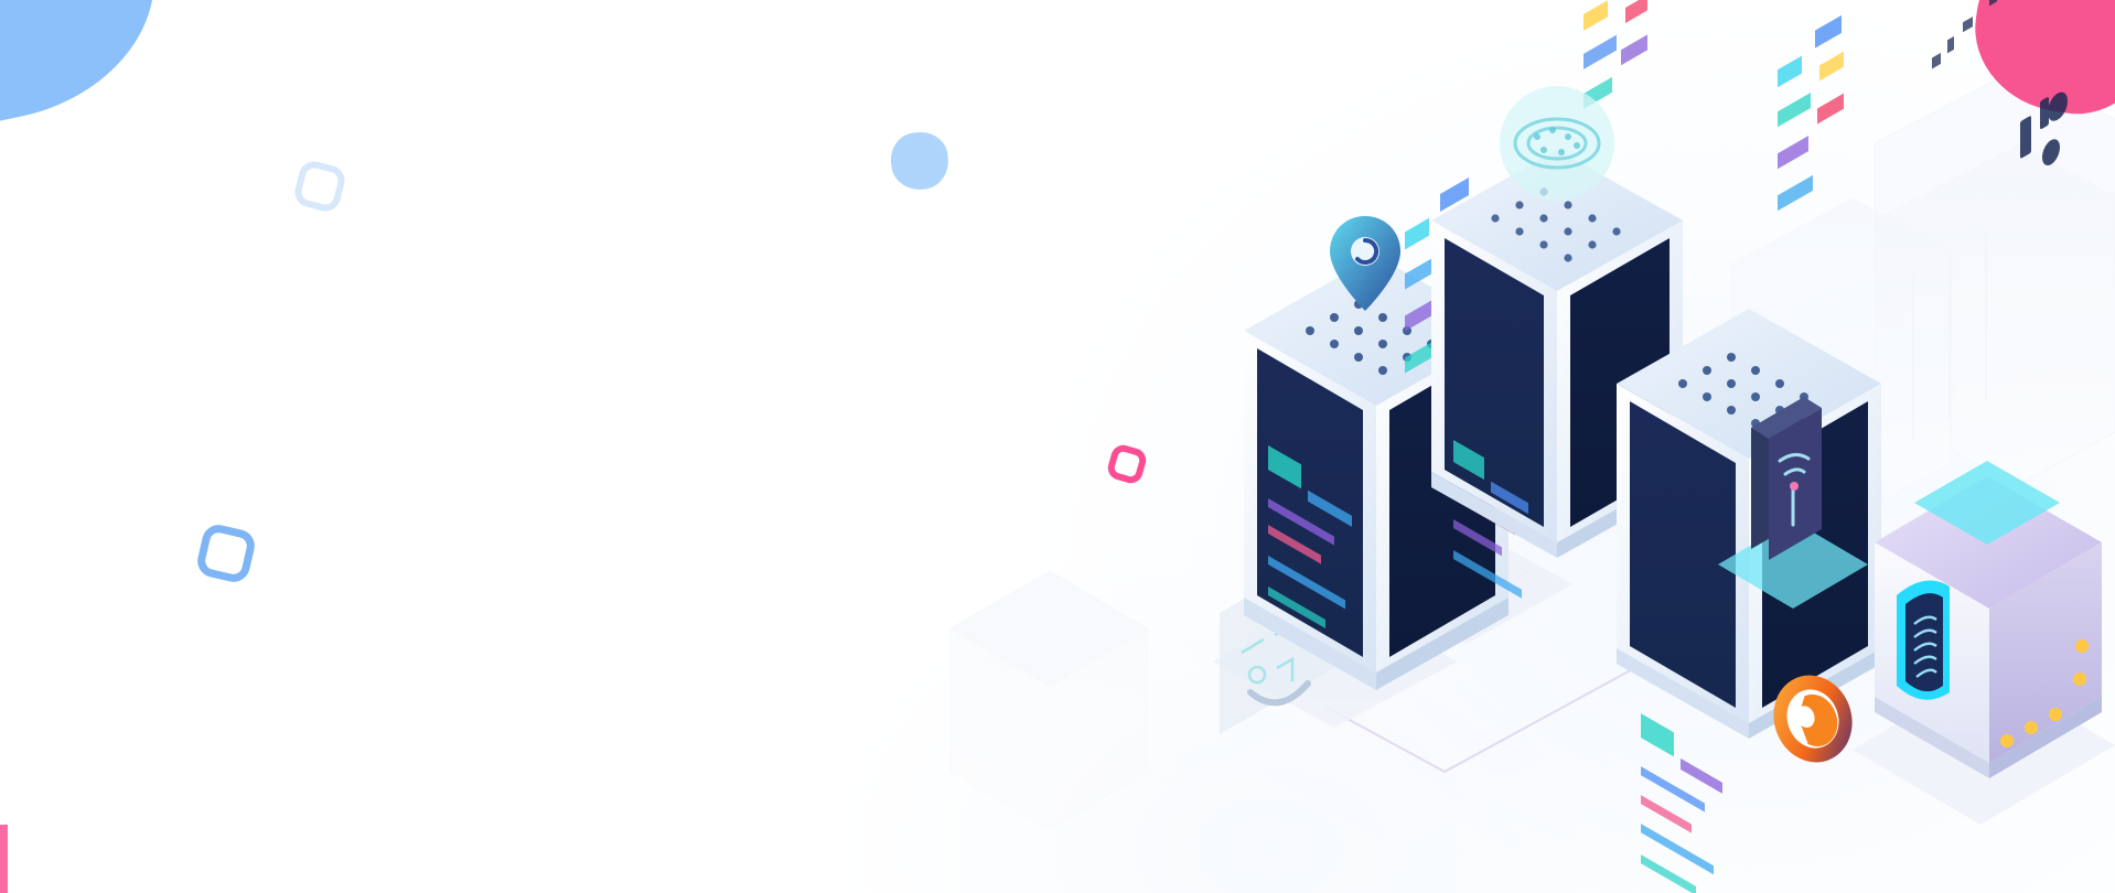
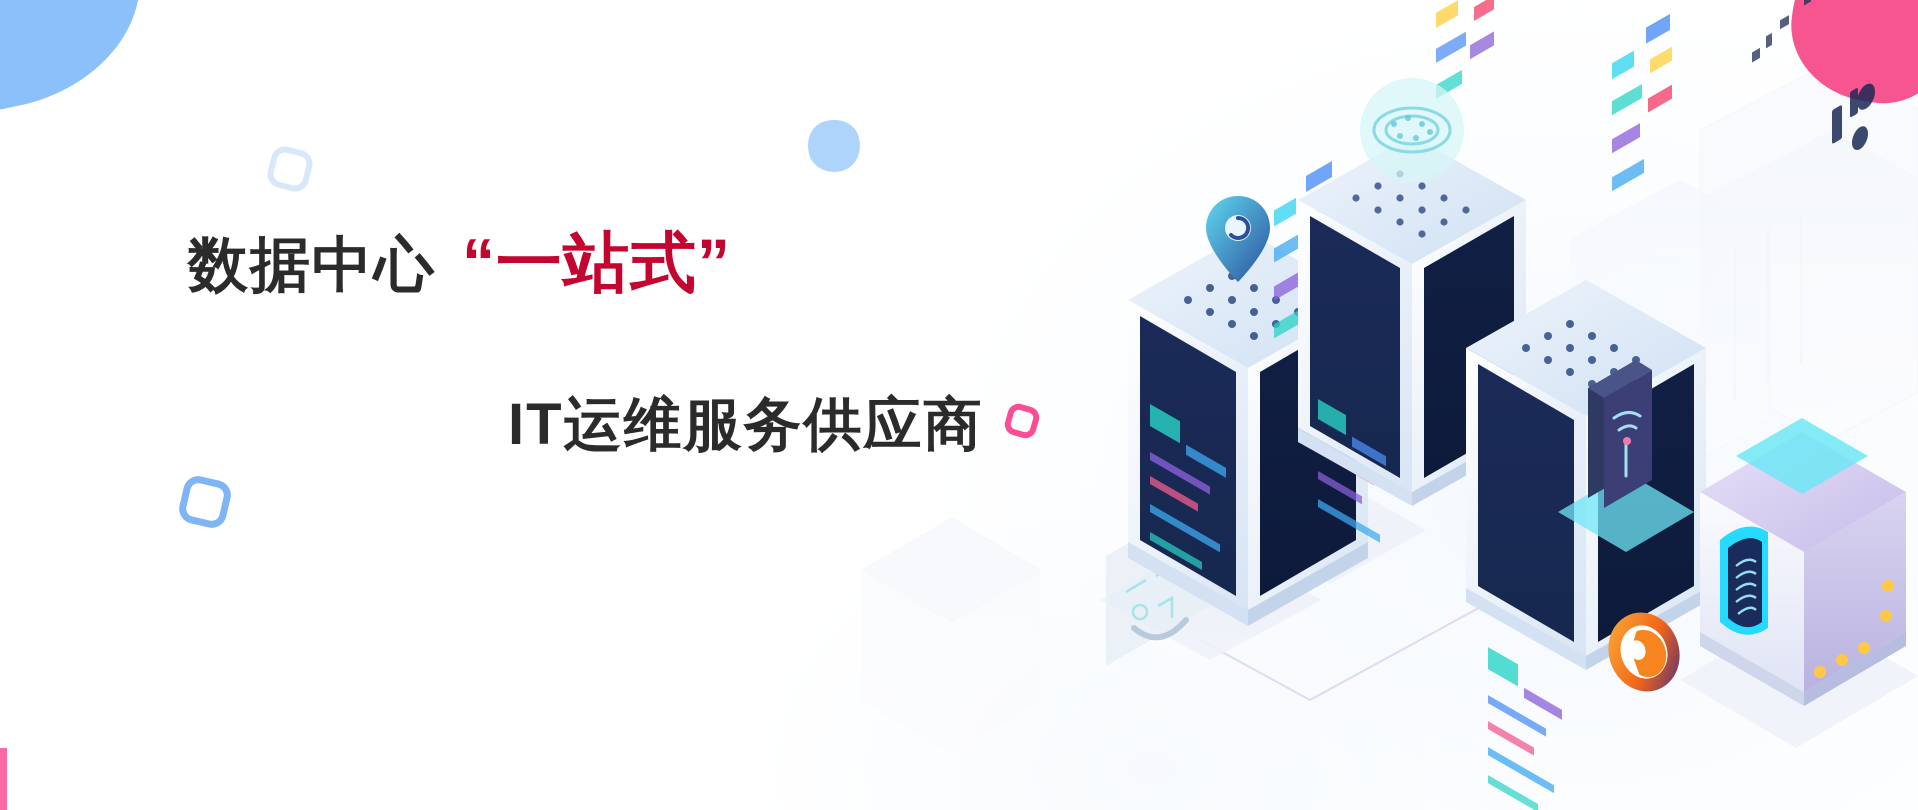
+ 数据中心
+ “一站式”
+ IT运维服务供应商
